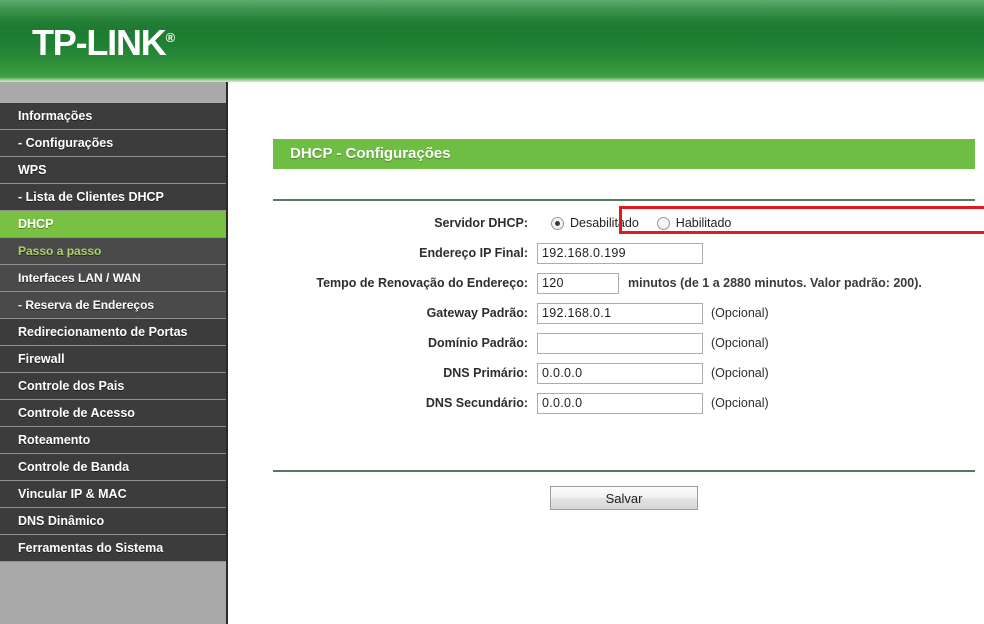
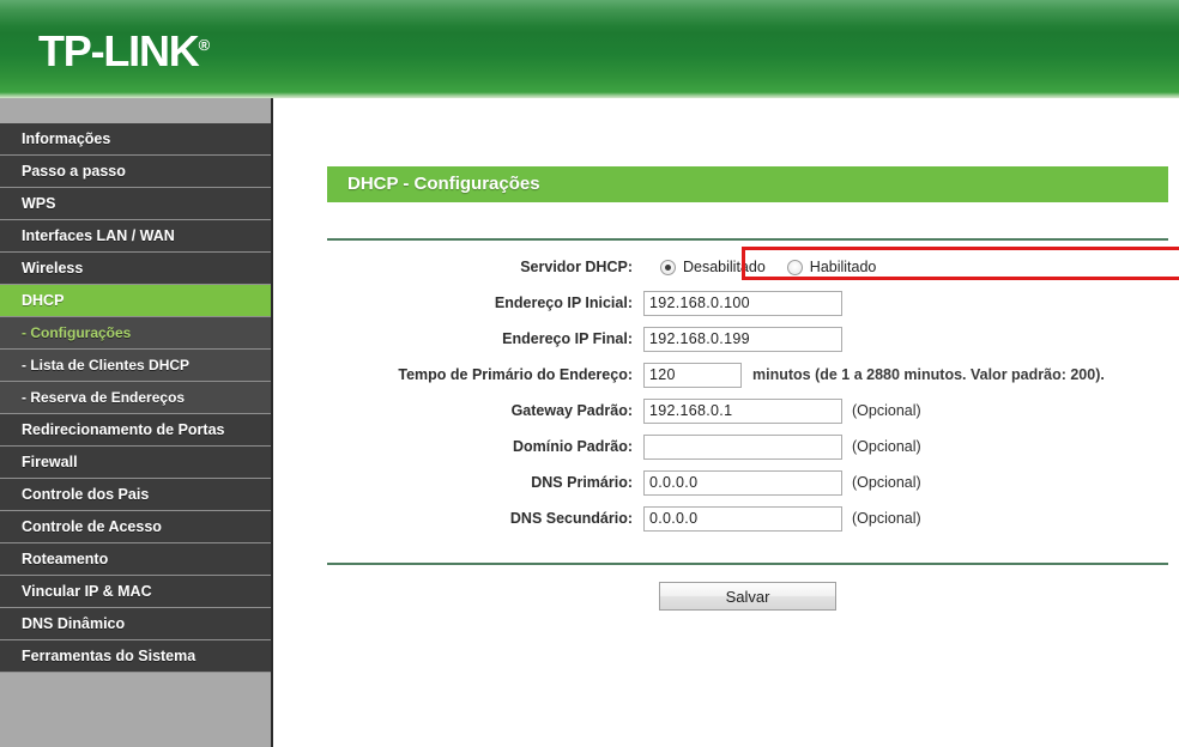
  TP-LINK®
  Informações
- - Configurações
+ Passo a passo
  WPS
- - Lista de Clientes DHCP
+ Interfaces LAN / WAN
+ Wireless
  DHCP
- Passo a passo
+ - Configurações
- Interfaces LAN / WAN
+ - Lista de Clientes DHCP
  - Reserva de Endereços
  Redirecionamento de Portas
  Firewall
  Controle dos Pais
  Controle de Acesso
  Roteamento
- Controle de Banda
  Vincular IP & MAC
  DNS Dinâmico
  Ferramentas do Sistema
  DHCP - Configurações
  Servidor DHCP:
  Desabilitado
  Habilitado
+ Endereço IP Inicial:
+ 192.168.0.100
  Endereço IP Final:
  192.168.0.199
- Tempo de Renovação do Endereço:
+ Tempo de Primário do Endereço:
  120
  minutos (de 1 a 2880 minutos. Valor padrão: 200).
  Gateway Padrão:
  192.168.0.1
  (Opcional)
  Domínio Padrão:
  (Opcional)
  DNS Primário:
  0.0.0.0
  (Opcional)
  DNS Secundário:
  0.0.0.0
  (Opcional)
  Salvar
